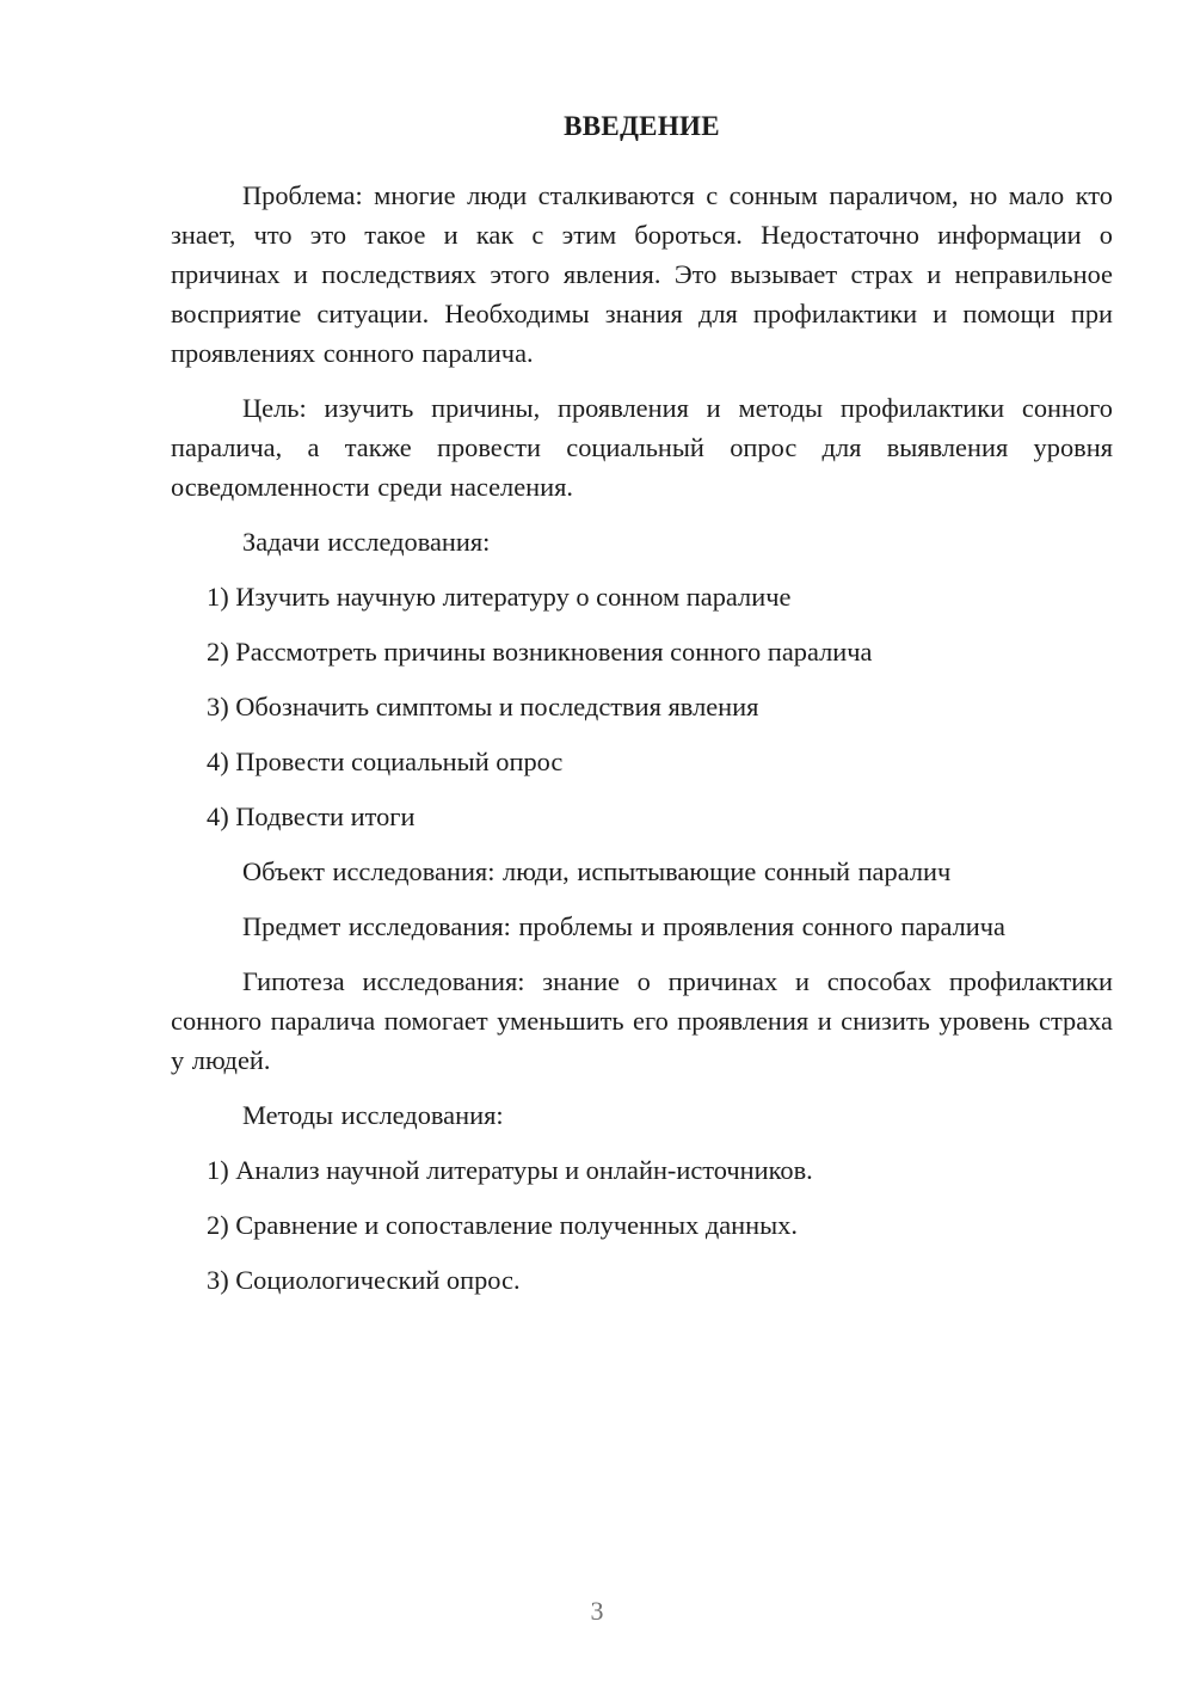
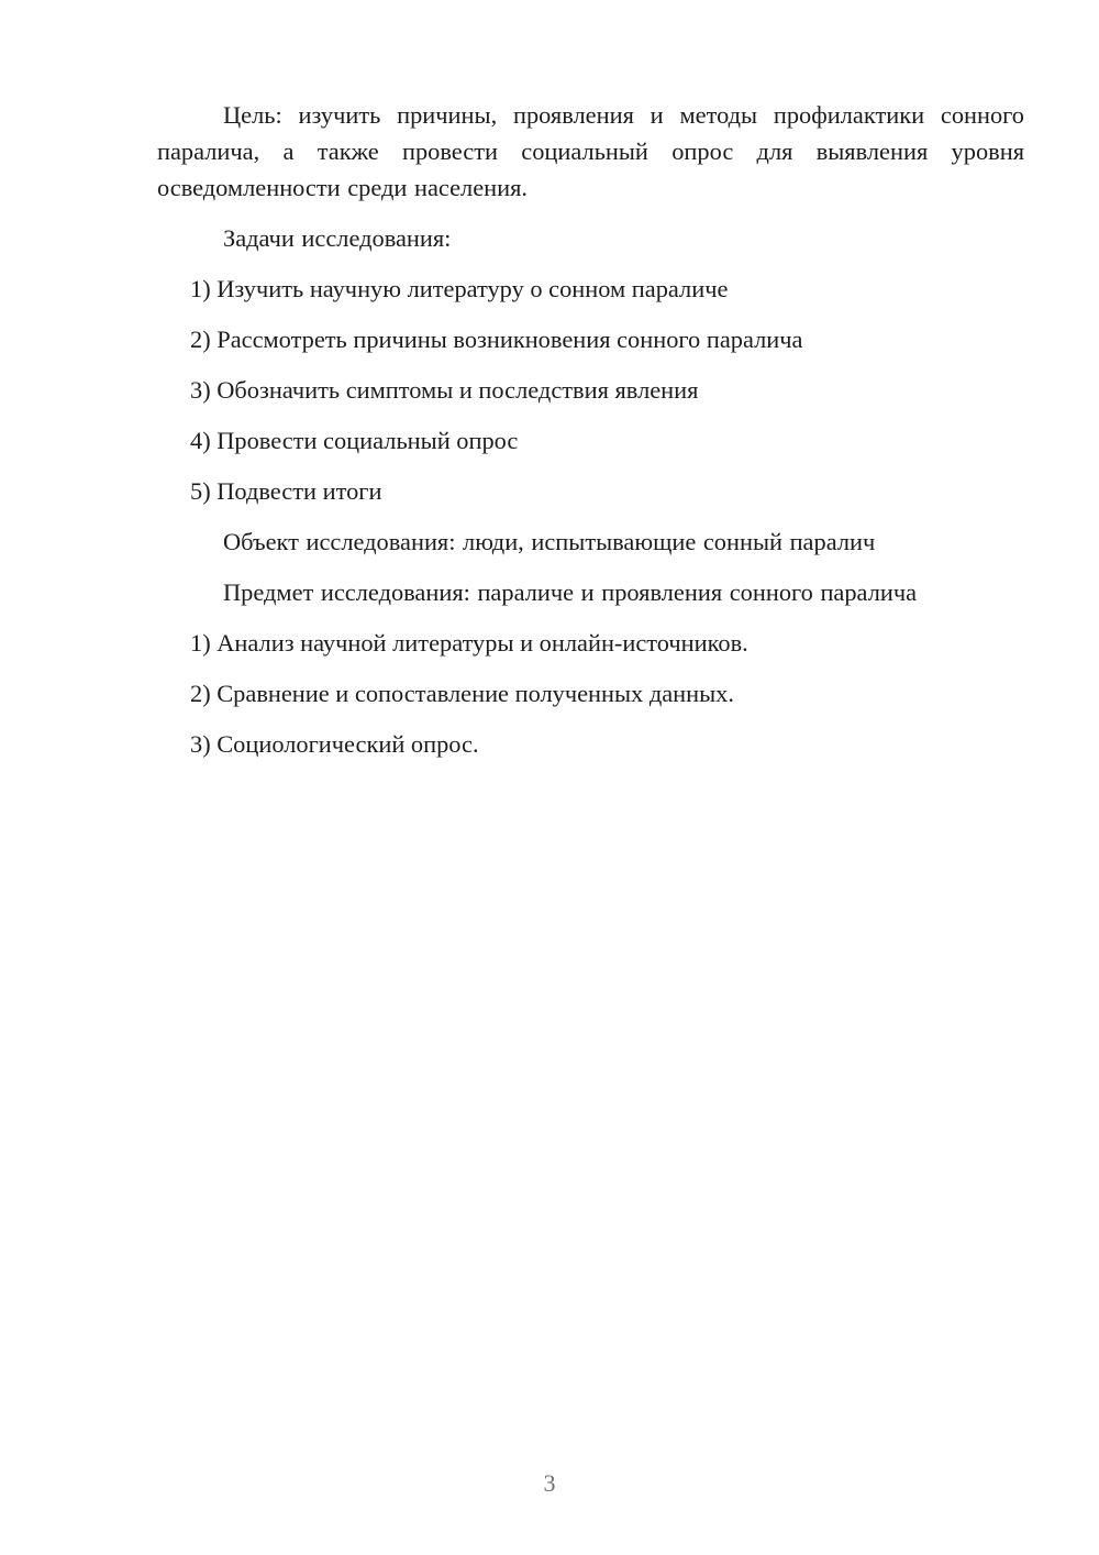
- ВВЕДЕНИЕ
- Проблема: многие люди сталкиваются с сонным параличом, но мало кто знает, что это такое и как с этим бороться. Недостаточно информации о причинах и последствиях этого явления. Это вызывает страх и неправильное восприятие ситуации. Необходимы знания для профилактики и помощи при проявлениях сонного паралича.
  Цель: изучить причины, проявления и методы профилактики сонного паралича, а также провести социальный опрос для выявления уровня осведомленности среди населения.
  Задачи исследования:
  1) Изучить научную литературу о сонном параличе
  2) Рассмотреть причины возникновения сонного паралича
  3) Обозначить симптомы и последствия явления
  4) Провести социальный опрос
- 4) Подвести итоги
+ 5) Подвести итоги
  Объект исследования: люди, испытывающие сонный паралич
- Предмет исследования: проблемы и проявления сонного паралича
+ Предмет исследования: параличе и проявления сонного паралича
- Гипотеза исследования: знание о причинах и способах профилактики сонного паралича помогает уменьшить его проявления и снизить уровень страха у людей.
- Методы исследования:
  1) Анализ научной литературы и онлайн-источников.
  2) Сравнение и сопоставление полученных данных.
  3) Социологический опрос.
  3
